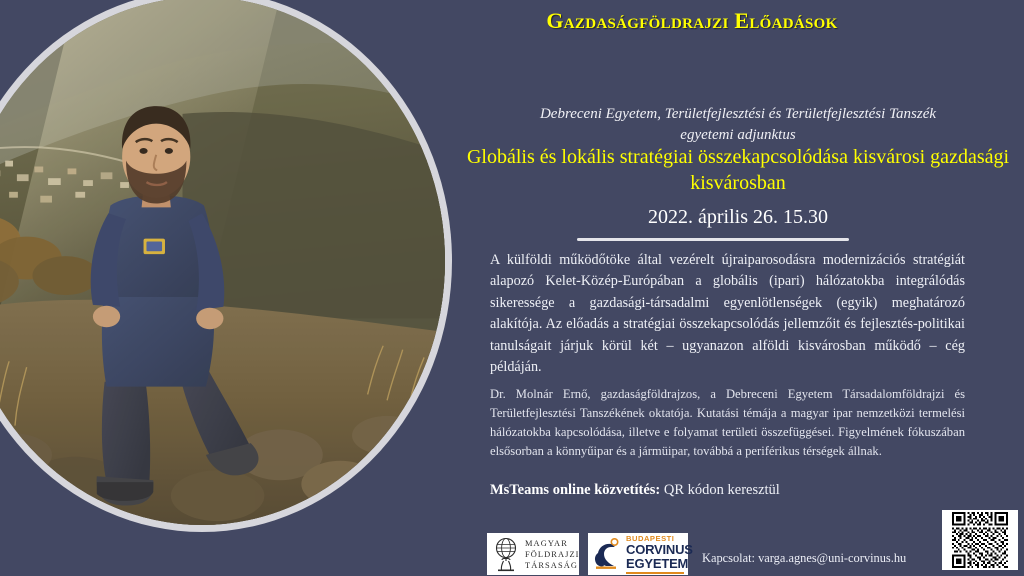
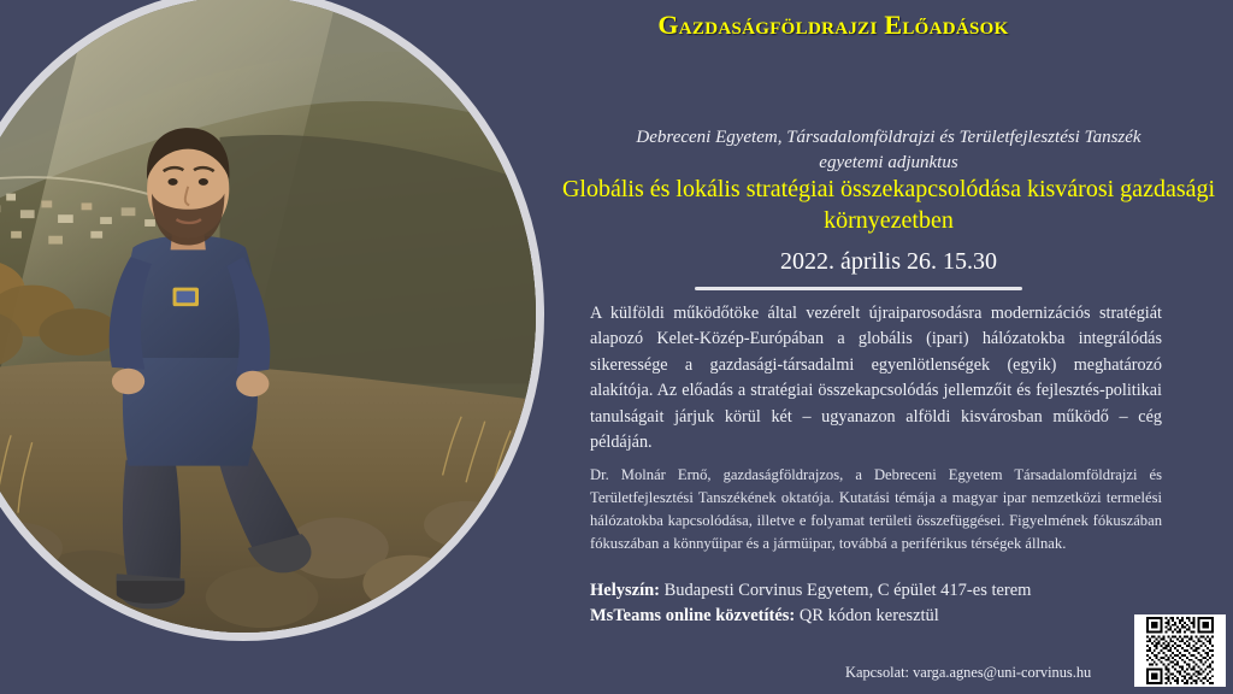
  Gazdaságföldrajzi Előadások
- Debreceni Egyetem, Területfejlesztési és Területfejlesztési Tanszék
+ Debreceni Egyetem, Társadalomföldrajzi és Területfejlesztési Tanszék
  egyetemi adjunktus
- Globális és lokális stratégiai összekapcsolódása kisvárosi gazdasági kisvárosban
+ Globális és lokális stratégiai összekapcsolódása kisvárosi gazdasági környezetben
  2022. április 26. 15.30
  A külföldi működőtöke által vezérelt újraiparosodásra modernizációs stratégiát alapozó Kelet-Közép-Európában a globális (ipari) hálózatokba integrálódás sikeressége a gazdasági-társadalmi egyenlötlenségek (egyik) meghatározó alakítója. Az előadás a stratégiai összekapcsolódás jellemzőit és fejlesztés-politikai tanulságait járjuk körül két – ugyanazon alföldi kisvárosban működő – cég példáján.
- Dr. Molnár Ernő, gazdaságföldrajzos, a Debreceni Egyetem Társadalomföldrajzi és Területfejlesztési Tanszékének oktatója. Kutatási témája a magyar ipar nemzetközi termelési hálózatokba kapcsolódása, illetve e folyamat területi összefüggései. Figyelmének fókuszában elsősorban a könnyűipar és a jármüipar, továbbá a periférikus térségek állnak.
+ Dr. Molnár Ernő, gazdaságföldrajzos, a Debreceni Egyetem Társadalomföldrajzi és Területfejlesztési Tanszékének oktatója. Kutatási témája a magyar ipar nemzetközi termelési hálózatokba kapcsolódása, illetve e folyamat területi összefüggései. Figyelmének fókuszában fókuszában a könnyűipar és a jármüipar, továbbá a periférikus térségek állnak.
+ Helyszín: Budapesti Corvinus Egyetem, C épület 417-es terem
  MsTeams online közvetítés: QR kódon keresztül
- MAGYAR
- FÖLDRAJZI
- TÁRSASÁG
- BUDAPESTI
- CORVINUS
- EGYETEM
  Kapcsolat: varga.agnes@uni-corvinus.hu
